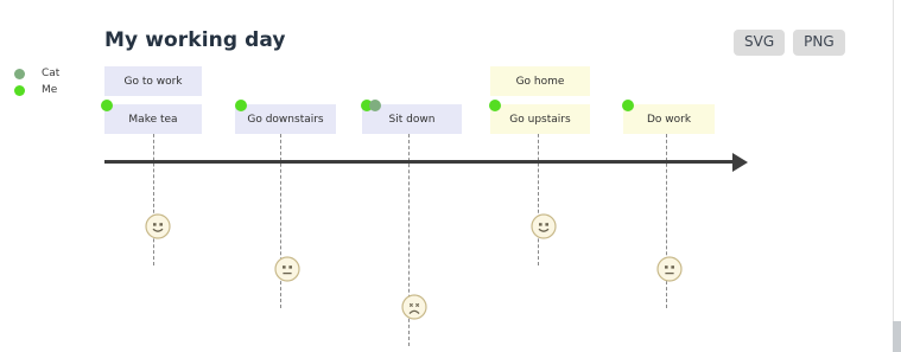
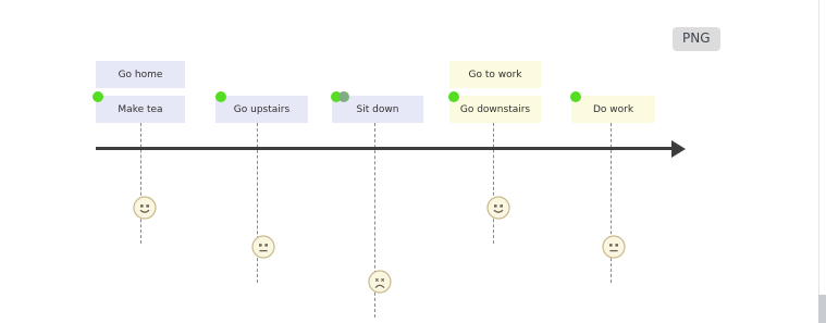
- My working day
- SVG
  PNG
- Cat
- Me
- Go to work
+ Go home
  Make tea
- Go downstairs
+ Go upstairs
  Sit down
- Go home
+ Go to work
- Go upstairs
+ Go downstairs
  Do work
